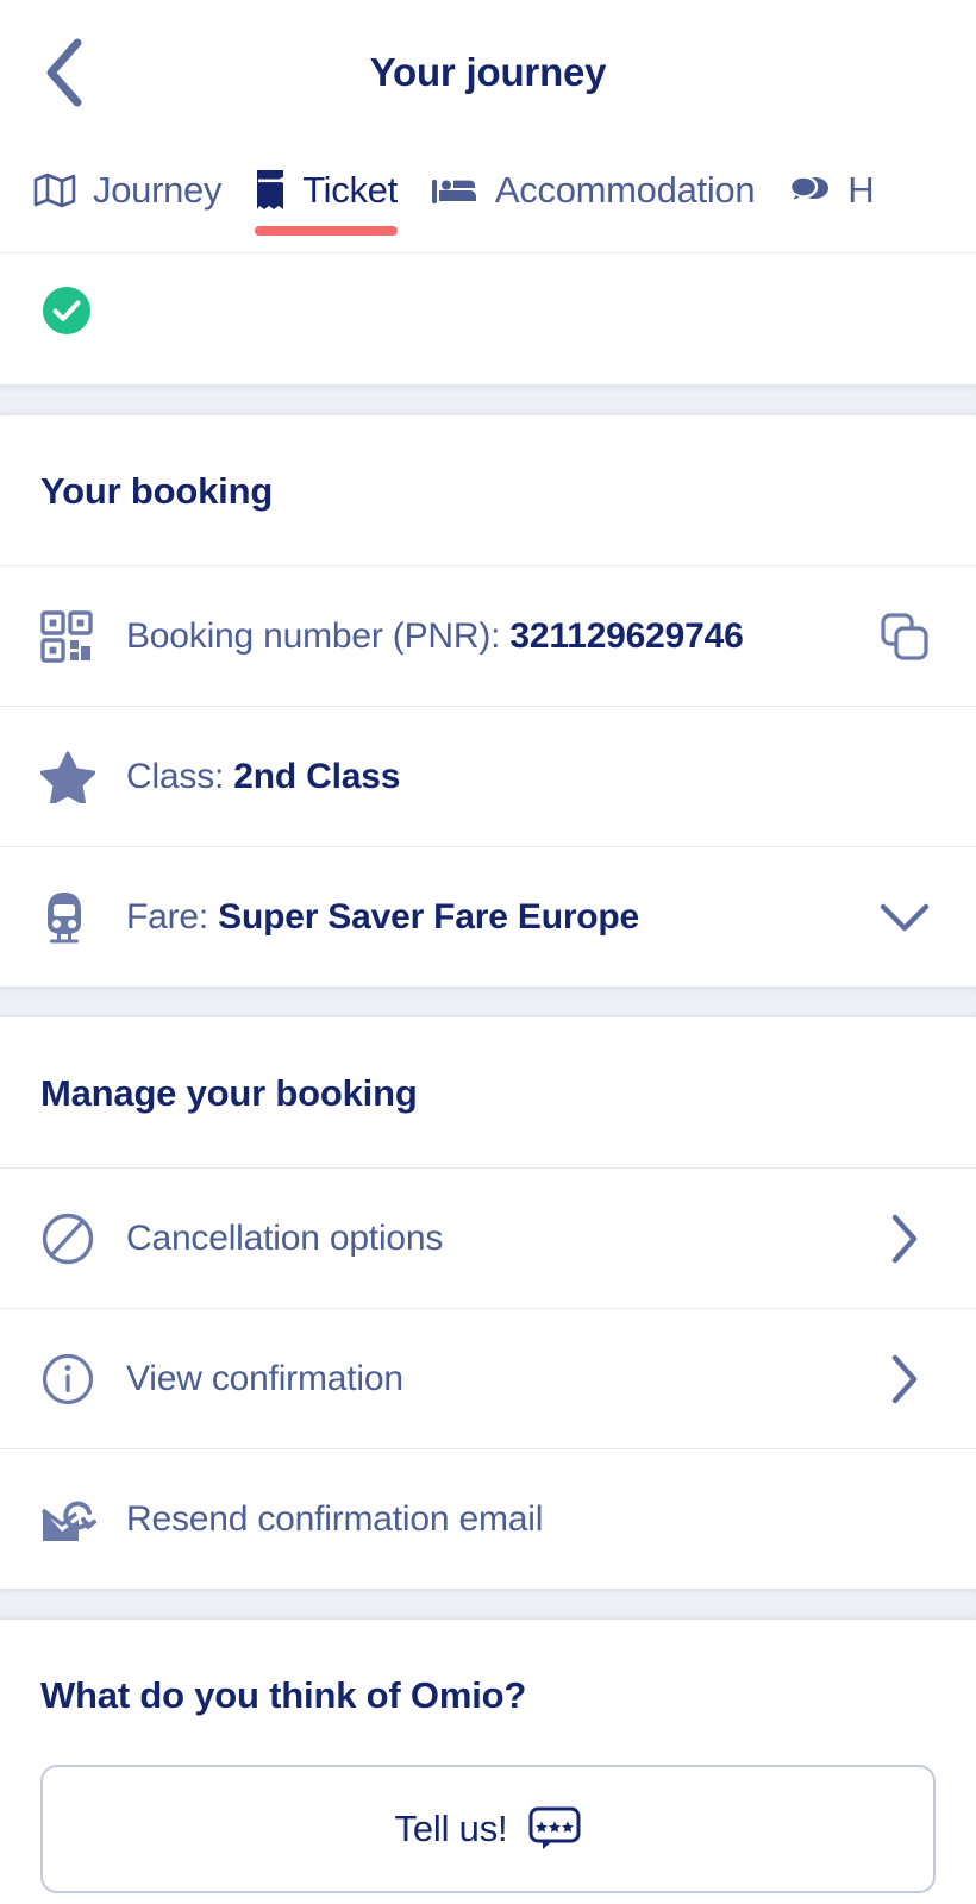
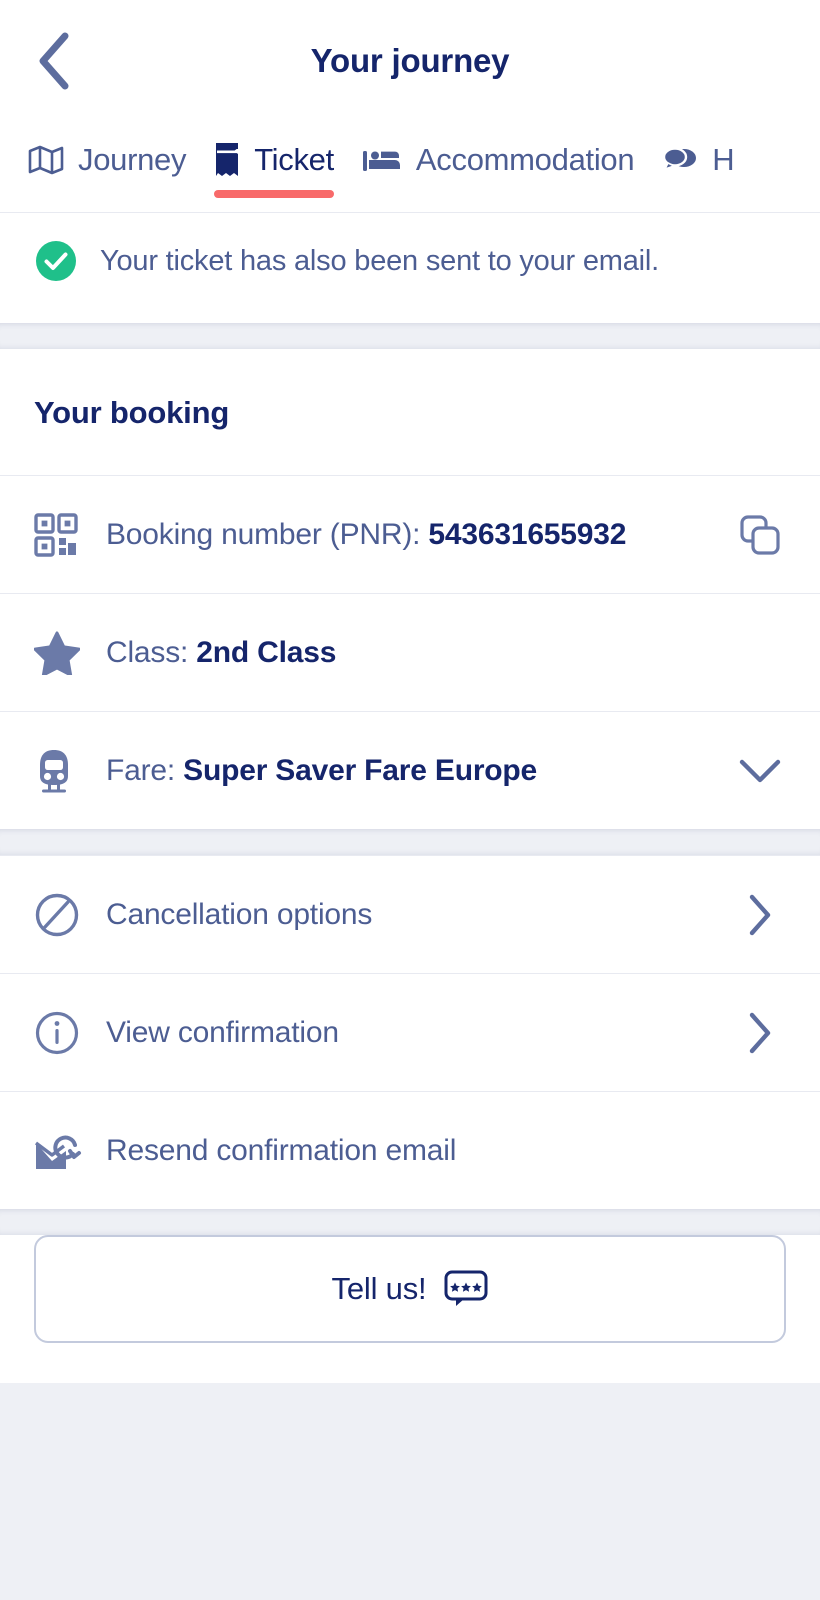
  Your journey
  Journey
  Ticket
  Accommodation
  H
+ Your ticket has also been sent to your email.
  Your booking
- Booking number (PNR): 321129629746
+ Booking number (PNR): 543631655932
  Class: 2nd Class
  Fare: Super Saver Fare Europe
- Manage your booking
  Cancellation options
  View confirmation
  Resend confirmation email
- What do you think of Omio?
  Tell us!
